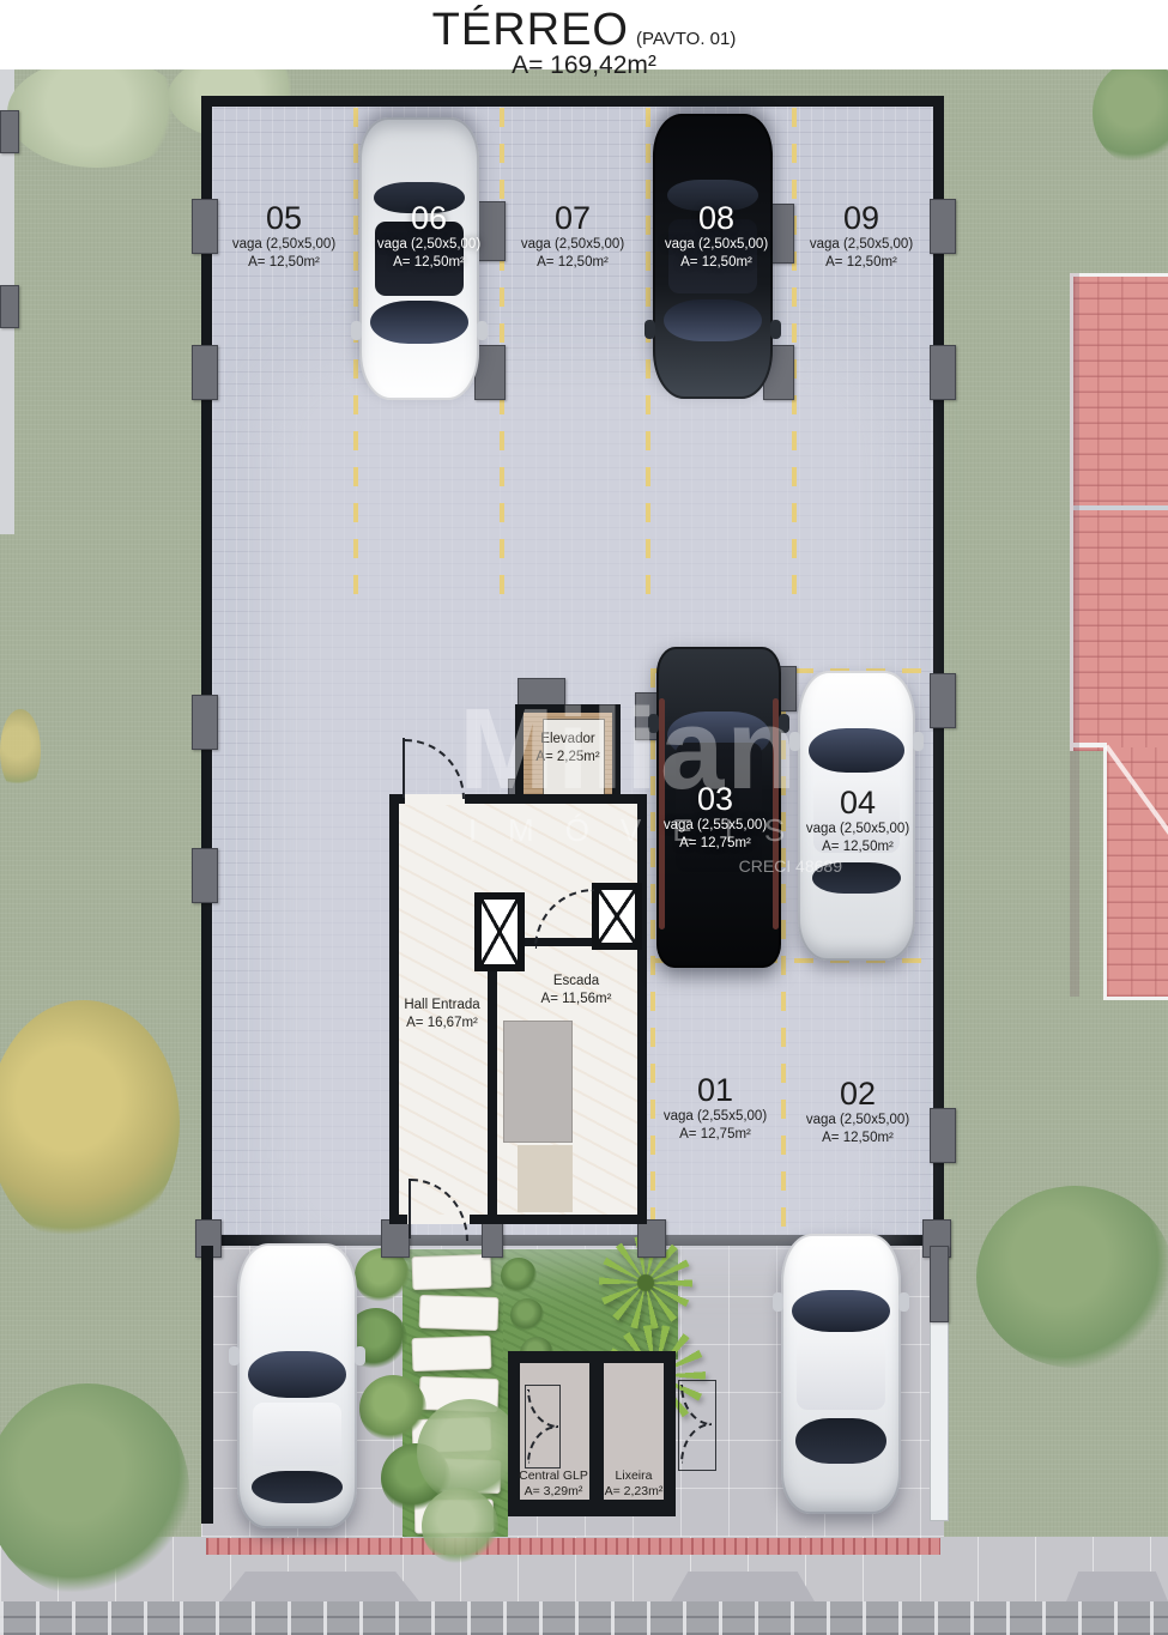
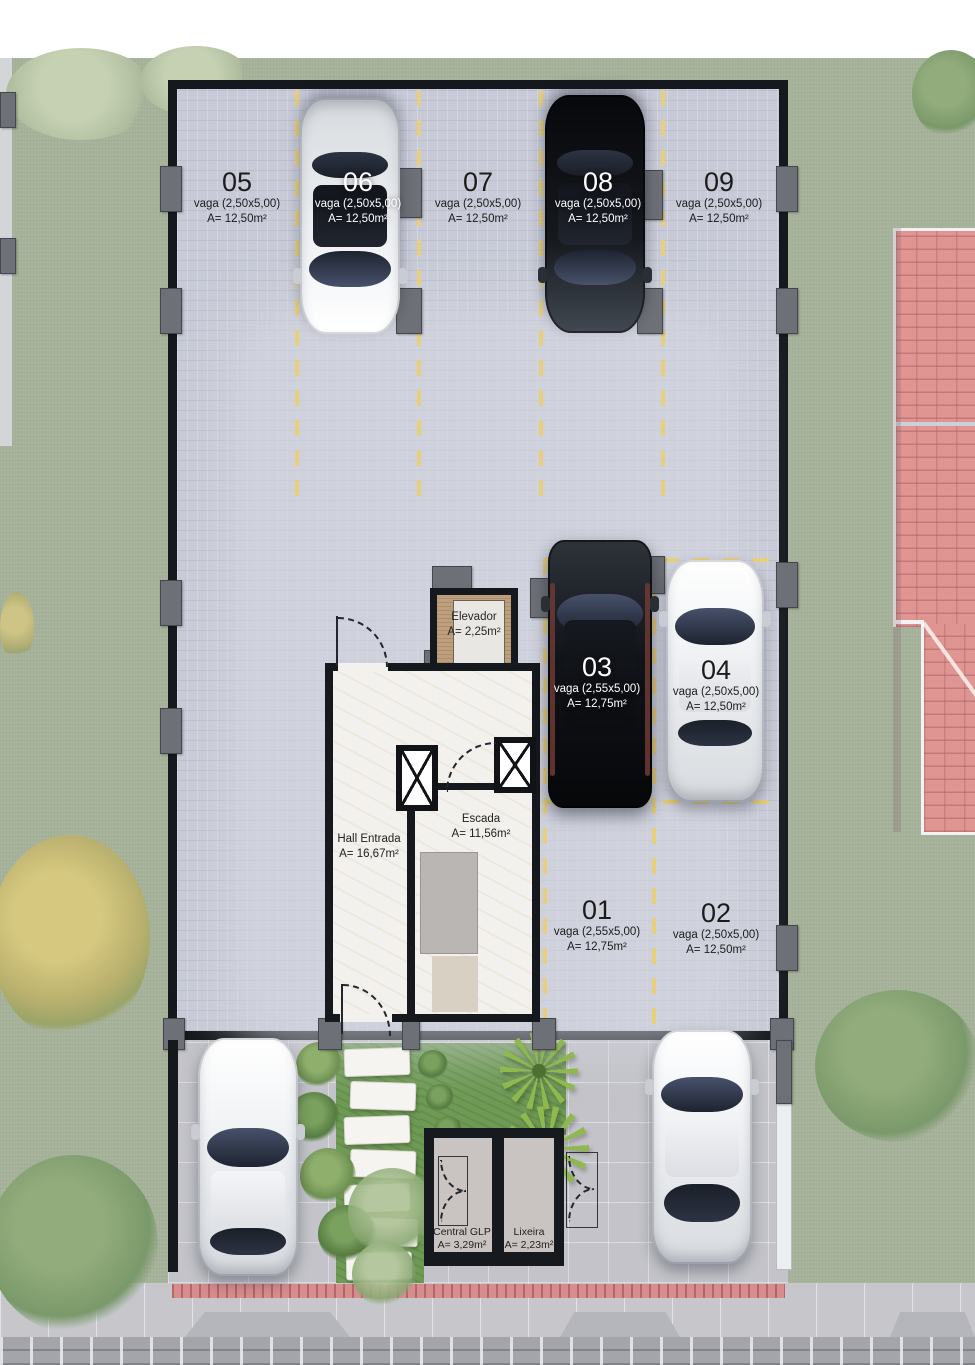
  Elevador
  A= 2,25m²
  Hall Entrada
  A= 16,67m²
  Escada
  A= 11,56m²
  05
  vaga (2,50x5,00)
  A= 12,50m²
  06
  vaga (2,50x5,00)
  A= 12,50m²
  07
  vaga (2,50x5,00)
  A= 12,50m²
  08
  vaga (2,50x5,00)
  A= 12,50m²
  09
  vaga (2,50x5,00)
  A= 12,50m²
  03
  vaga (2,55x5,00)
  A= 12,75m²
  04
  vaga (2,50x5,00)
  A= 12,50m²
  01
  vaga (2,55x5,00)
  A= 12,75m²
  02
  vaga (2,50x5,00)
  A= 12,50m²
  Central GLP
  A= 3,29m²
  Lixeira
  A= 2,23m²
- Milian
- IMÓVEIS
- CRECI 48689
- TÉRREO (PAVTO. 01)
- A= 169,42m²
